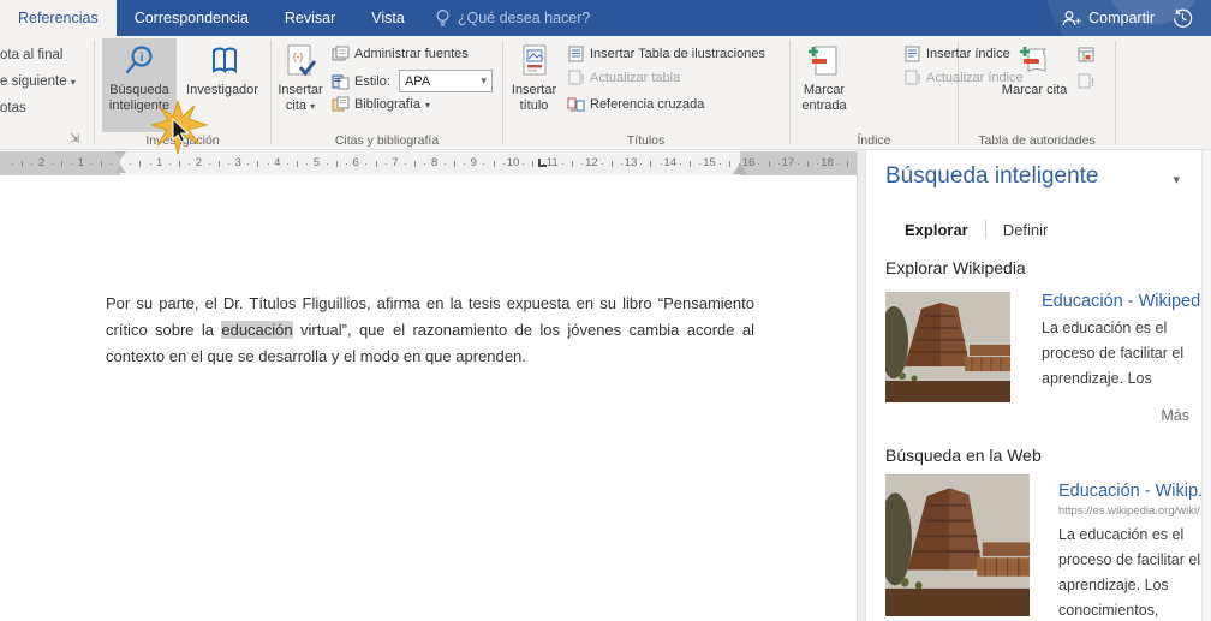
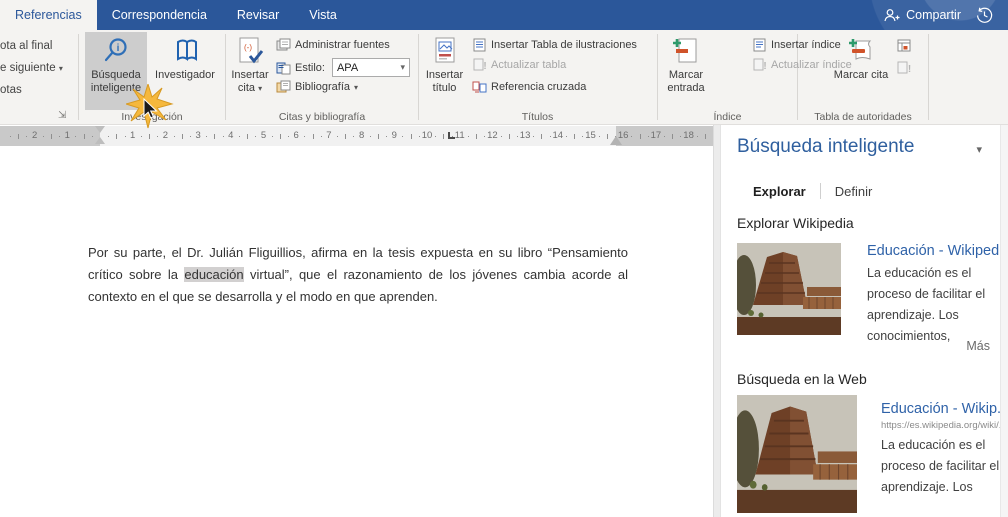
  Referencias
  Correspondencia
  Revisar
  Vista
- ¿Qué desea hacer?
  Compartir
  ota al final
  e siguiente ▾
  otas
  ⇲
  i
  Búsqueda inteligente
  Investigador
  Invesgción
  (-)
  Insertar cita ▾
  Administrar fuentes
  Estilo:
  APA
  ▾
  Bibliografía
  ▾
  Citas y bibliografía
  Insertar título
  Insertar Tabla de ilustraciones
  !
  Actualizar tabla
  Referencia cruzada
  Títulos
  Marcar entrada
  Insertar índice
  !
  Actualizar índice
  Índice
  Marcar cita
  !
  Tabla de autoridades
  1
  2
  3
  4
  5
  6
  7
  8
  9
  10
  11
  12
  13
  14
  15
  16
  17
  18
  1
  2
- Por su parte, el Dr. Títulos Fliguillios, afirma en la tesis expuesta en su libro “Pensamiento crítico sobre la educación virtual”, que el razonamiento de los jóvenes cambia acorde al contexto en el que se desarrolla y el modo en que aprenden.
+ Por su parte, el Dr. Julián Fliguillios, afirma en la tesis expuesta en su libro “Pensamiento crítico sobre la educación virtual”, que el razonamiento de los jóvenes cambia acorde al contexto en el que se desarrolla y el modo en que aprenden.
  Búsqueda inteligente
  ▾
  Explorar
  Definir
  Explorar Wikipedia
  Educación - Wikiped
- La educación es el proceso de facilitar el aprendizaje. Los
+ La educación es el proceso de facilitar el aprendizaje. Los conocimientos,
  Más
  Búsqueda en la Web
  Educación - Wikip
  https://es.wikipedia.org/wiki/
- La educación es el proceso de facilitar el aprendizaje. Los conocimientos,
+ La educación es el proceso de facilitar el aprendizaje. Los
